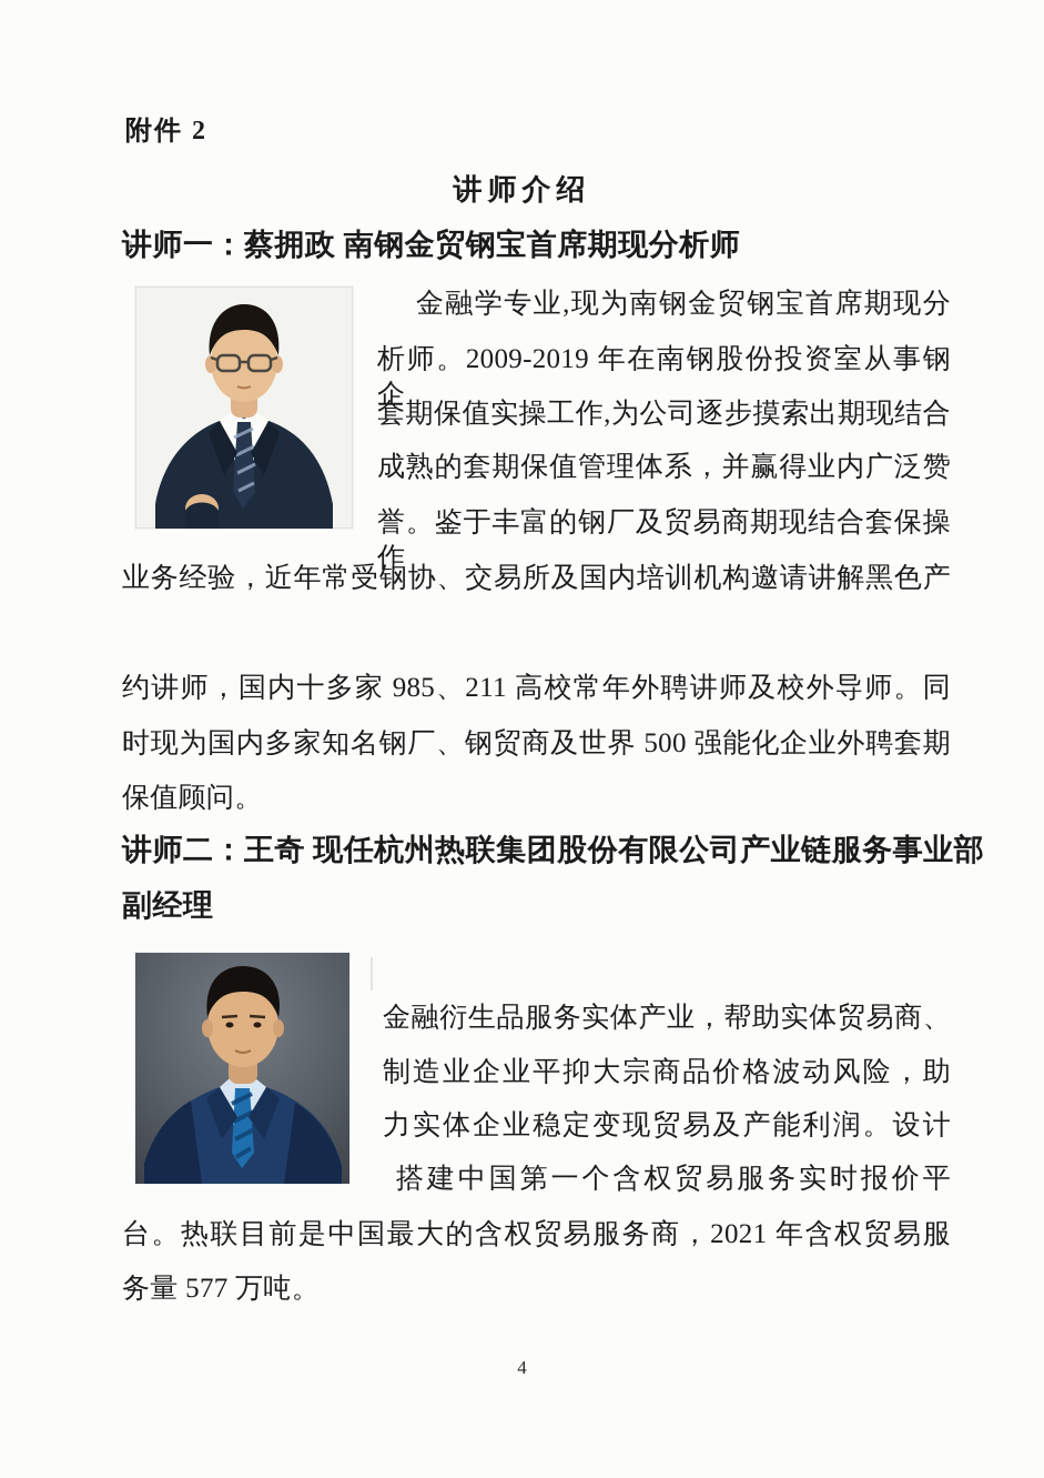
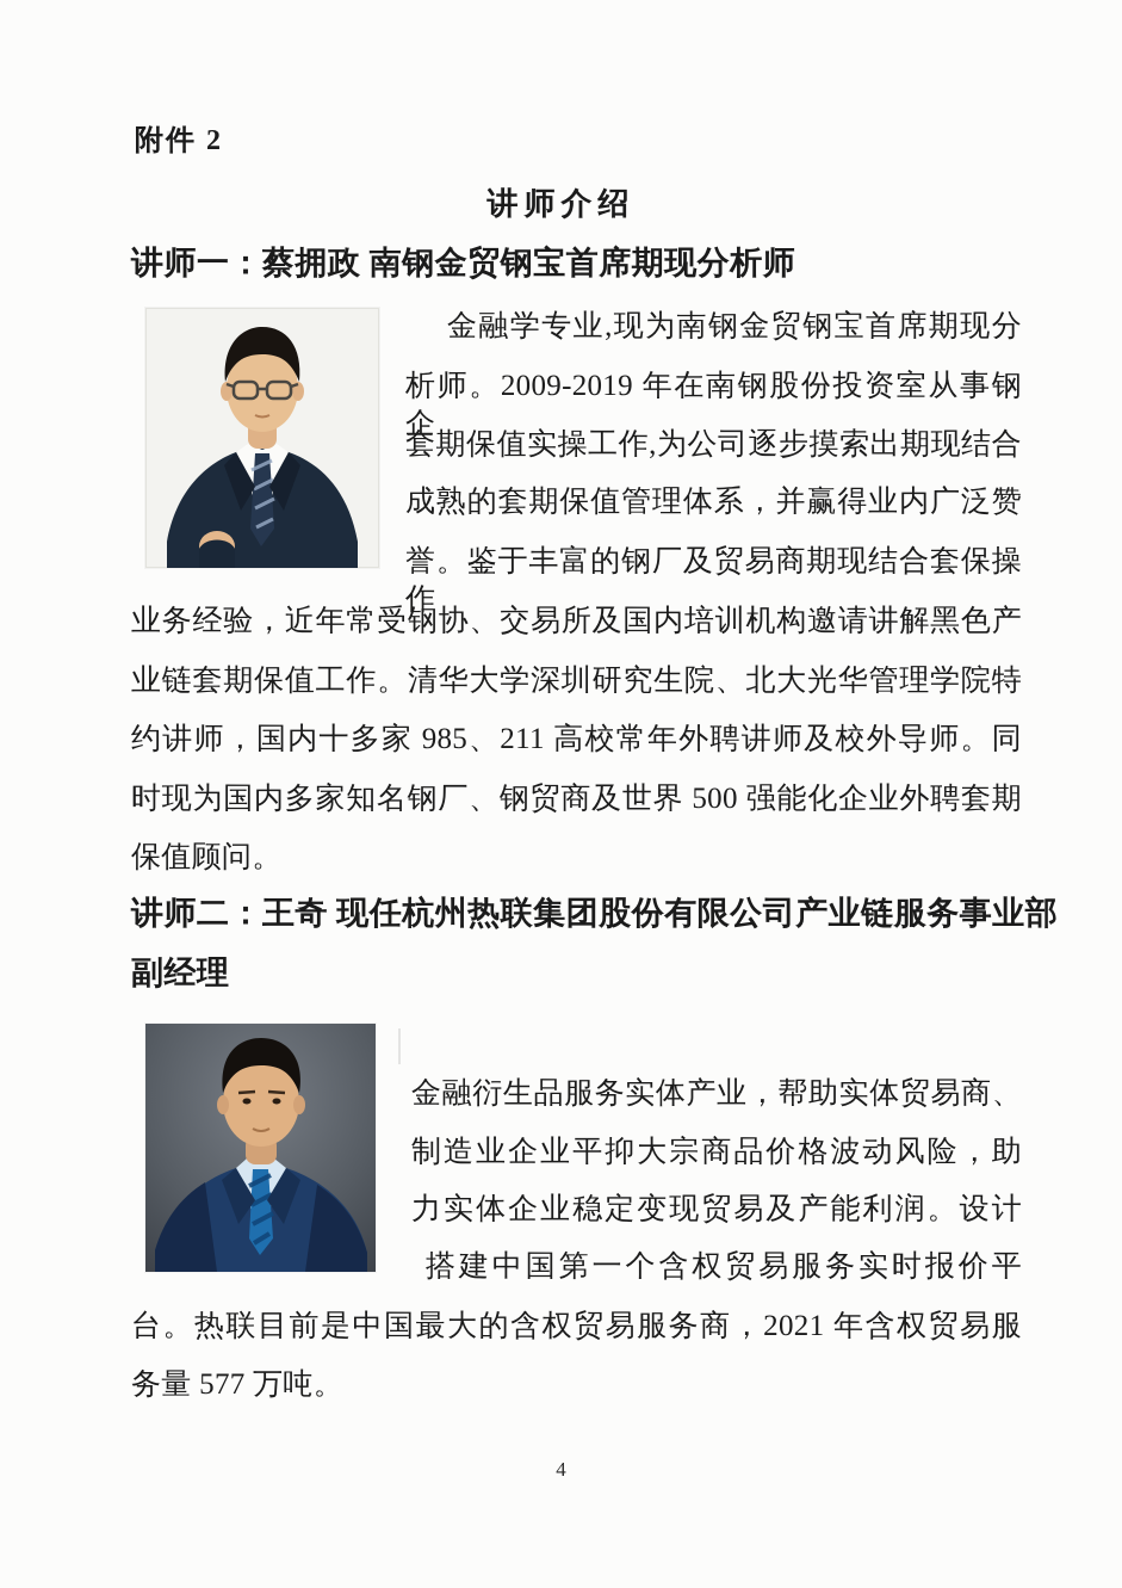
  附件 2
  讲师介绍
  讲师一：蔡拥政 南钢金贸钢宝首席期现分析师
  金融学专业,现为南钢金贸钢宝首席期现分
  析师。2009-2019 年在南钢股份投资室从事钢企
  套期保值实操工作,为公司逐步摸索出期现结合
  成熟的套期保值管理体系，并赢得业内广泛赞
  誉。鉴于丰富的钢厂及贸易商期现结合套保操作
  业务经验，近年常受钢协、交易所及国内培训机构邀请讲解黑色产
+ 业链套期保值工作。清华大学深圳研究生院、北大光华管理学院特
  约讲师，国内十多家 985、211 高校常年外聘讲师及校外导师。同
  时现为国内多家知名钢厂、钢贸商及世界 500 强能化企业外聘套期
  保值顾问。
  讲师二：王奇 现任杭州热联集团股份有限公司产业链服务事业部
  副经理
  金融衍生品服务实体产业，帮助实体贸易商、
  制造业企业平抑大宗商品价格波动风险，助
  力实体企业稳定变现贸易及产能利润。设计
  搭建中国第一个含权贸易服务实时报价平
  台。热联目前是中国最大的含权贸易服务商，2021 年含权贸易服
  务量 577 万吨。
  4
